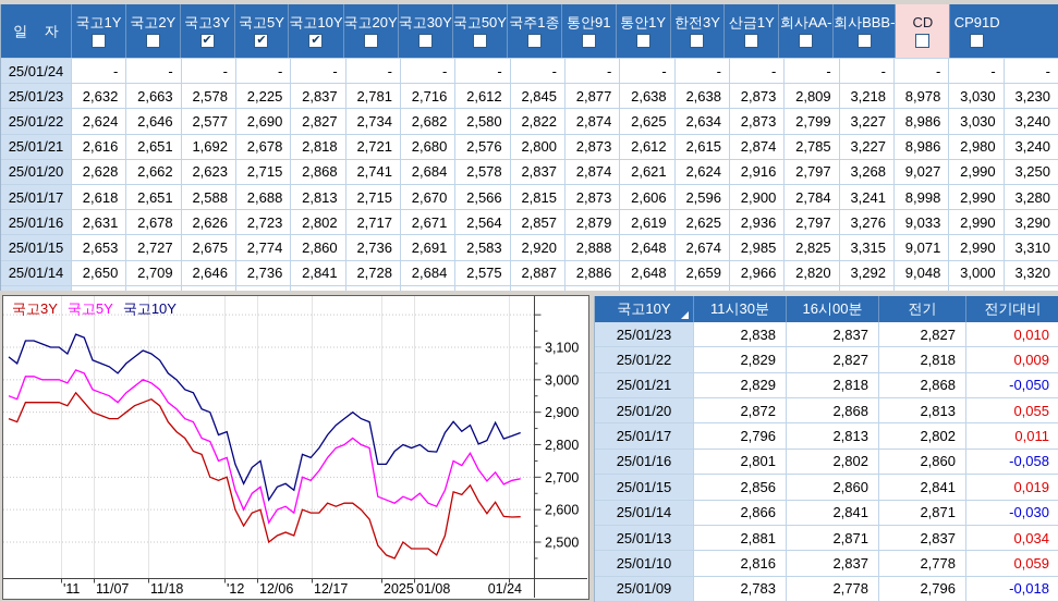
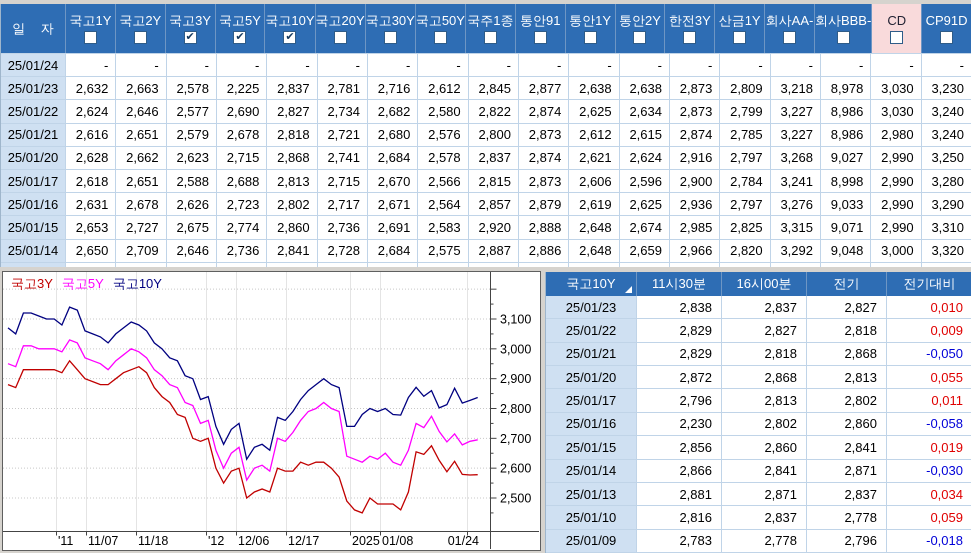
  일 자
  국고1Y
  국고2Y
  국고3Y
  ✔
  국고5Y
  ✔
  국고10Y
  ✔
  국고20Y
  국고30Y
  국고50Y
  국주1종
  통안91
  통안1Y
+ 통안2Y
  한전3Y
  산금1Y
  회사AA-
  회사BBB-
  CD
  CP91D
  25/01/24
  -
  -
  -
  -
  -
  -
  -
  -
  -
  -
  -
  -
  -
  -
  -
  -
  -
  -
  25/01/23
  2,632
  2,663
  2,578
  2,225
  2,837
  2,781
  2,716
  2,612
  2,845
  2,877
  2,638
  2,638
  2,873
  2,809
  3,218
  8,978
  3,030
  3,230
  25/01/22
  2,624
  2,646
  2,577
  2,690
  2,827
  2,734
  2,682
  2,580
  2,822
  2,874
  2,625
  2,634
  2,873
  2,799
  3,227
  8,986
  3,030
  3,240
  25/01/21
  2,616
  2,651
- 1,692
+ 2,579
  2,678
  2,818
  2,721
  2,680
  2,576
  2,800
  2,873
  2,612
  2,615
  2,874
  2,785
  3,227
  8,986
  2,980
  3,240
  25/01/20
  2,628
  2,662
  2,623
  2,715
  2,868
  2,741
  2,684
  2,578
  2,837
  2,874
  2,621
  2,624
  2,916
  2,797
  3,268
  9,027
  2,990
  3,250
  25/01/17
  2,618
  2,651
  2,588
  2,688
  2,813
  2,715
  2,670
  2,566
  2,815
  2,873
  2,606
  2,596
  2,900
  2,784
  3,241
  8,998
  2,990
  3,280
  25/01/16
  2,631
  2,678
  2,626
  2,723
  2,802
  2,717
  2,671
  2,564
  2,857
  2,879
  2,619
  2,625
  2,936
  2,797
  3,276
  9,033
  2,990
  3,290
  25/01/15
  2,653
  2,727
  2,675
  2,774
  2,860
  2,736
  2,691
  2,583
  2,920
  2,888
  2,648
  2,674
  2,985
  2,825
  3,315
  9,071
  2,990
  3,310
  25/01/14
  2,650
  2,709
  2,646
  2,736
  2,841
  2,728
  2,684
  2,575
  2,887
  2,886
  2,648
  2,659
  2,966
  2,820
  3,292
  9,048
  3,000
  3,320
  국고3Y
  국고5Y
  국고10Y
  '11
  11/07
  11/18
  '12
  12/06
  12/17
  2025
  01/08
  01/24
  3,100
  3,000
  2,900
  2,800
  2,700
  2,600
  2,500
  국고10Y
  11시30분
  16시00분
  전기
  전기대비
  25/01/23
  2,838
  2,837
  2,827
  0,010
  25/01/22
  2,829
  2,827
  2,818
  0,009
  25/01/21
  2,829
  2,818
  2,868
  -0,050
  25/01/20
  2,872
  2,868
  2,813
  0,055
  25/01/17
  2,796
  2,813
  2,802
  0,011
  25/01/16
- 2,801
+ 2,230
  2,802
  2,860
  -0,058
  25/01/15
  2,856
  2,860
  2,841
  0,019
  25/01/14
  2,866
  2,841
  2,871
  -0,030
  25/01/13
  2,881
  2,871
  2,837
  0,034
  25/01/10
  2,816
  2,837
  2,778
  0,059
  25/01/09
  2,783
  2,778
  2,796
  -0,018
